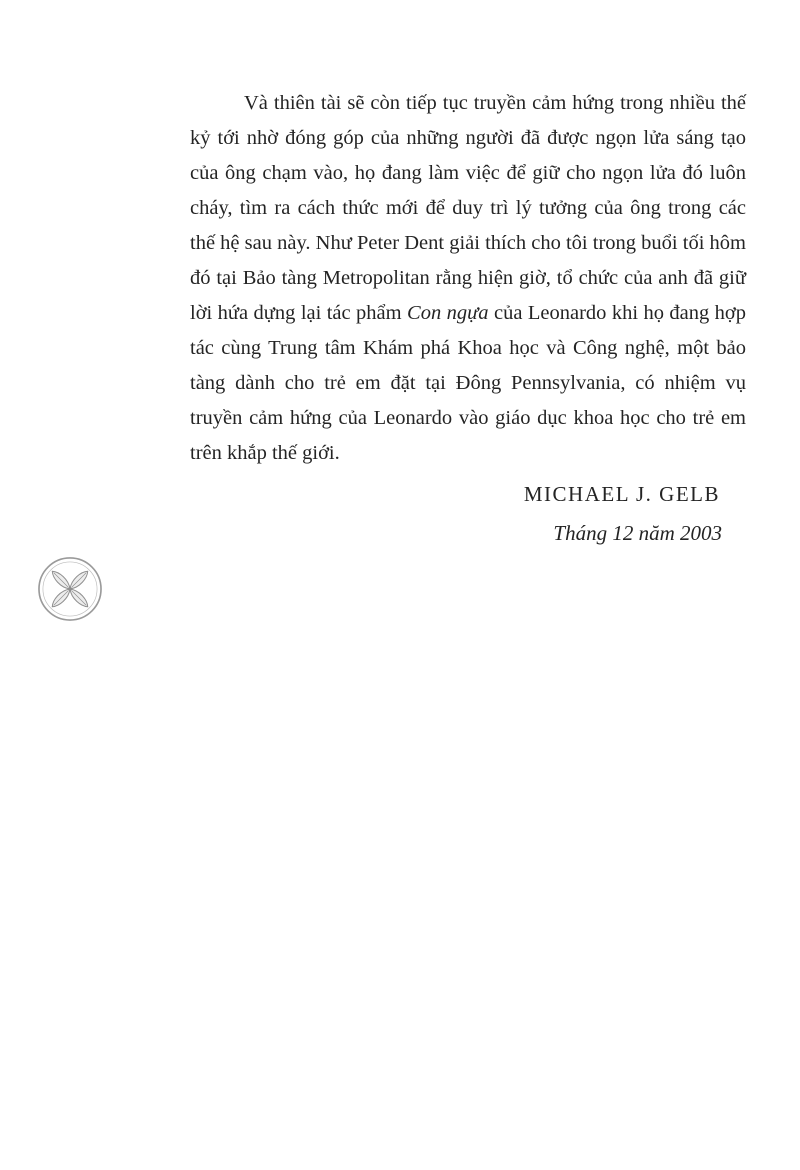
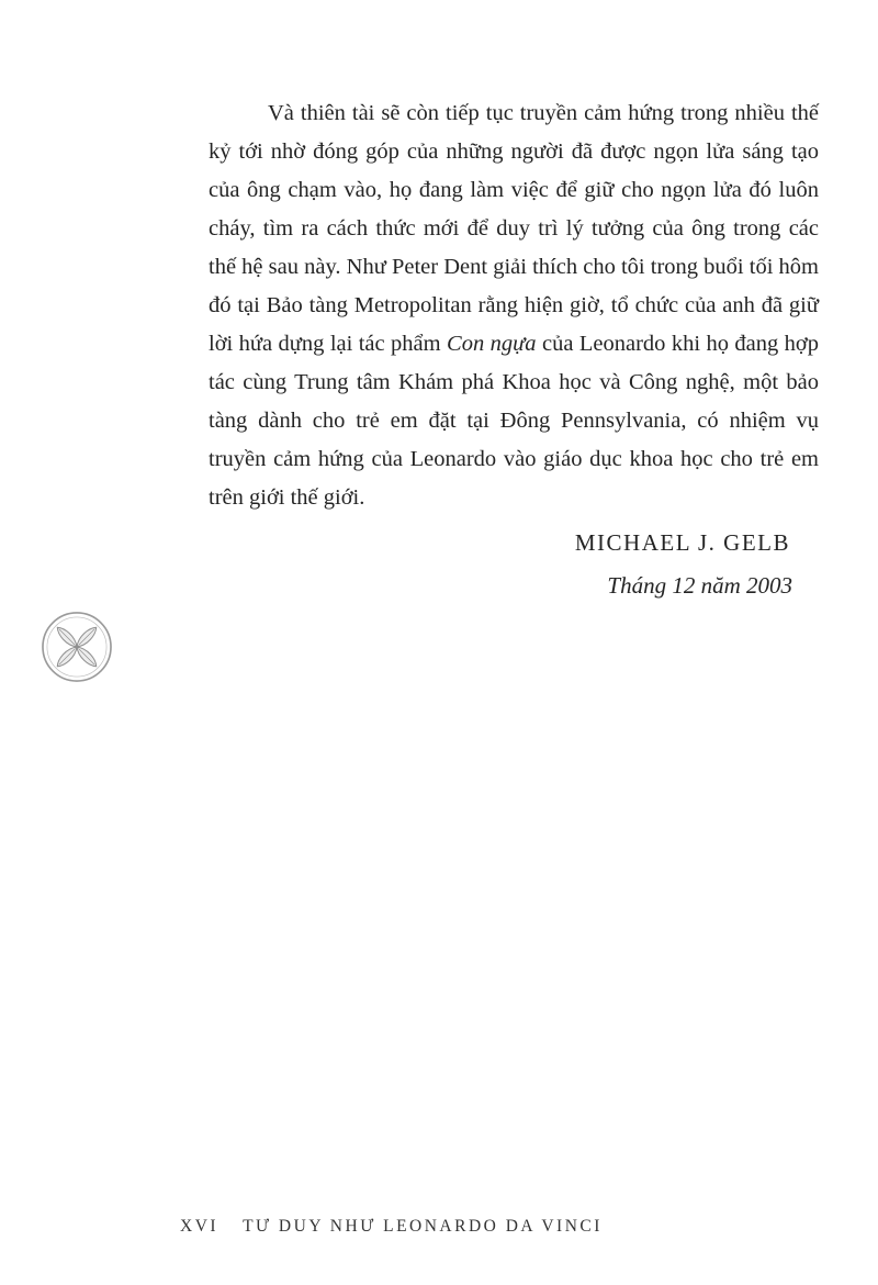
- Và thiên tài sẽ còn tiếp tục truyền cảm hứng trong nhiều thế kỷ tới nhờ đóng góp của những người đã được ngọn lửa sáng tạo của ông chạm vào, họ đang làm việc để giữ cho ngọn lửa đó luôn cháy, tìm ra cách thức mới để duy trì lý tưởng của ông trong các thế hệ sau này. Như Peter Dent giải thích cho tôi trong buổi tối hôm đó tại Bảo tàng Metropolitan rằng hiện giờ, tổ chức của anh đã giữ lời hứa dựng lại tác phẩm Con ngựa của Leonardo khi họ đang hợp tác cùng Trung tâm Khám phá Khoa học và Công nghệ, một bảo tàng dành cho trẻ em đặt tại Đông Pennsylvania, có nhiệm vụ truyền cảm hứng của Leonardo vào giáo dục khoa học cho trẻ em trên khắp thế giới.
+ Và thiên tài sẽ còn tiếp tục truyền cảm hứng trong nhiều thế kỷ tới nhờ đóng góp của những người đã được ngọn lửa sáng tạo của ông chạm vào, họ đang làm việc để giữ cho ngọn lửa đó luôn cháy, tìm ra cách thức mới để duy trì lý tưởng của ông trong các thế hệ sau này. Như Peter Dent giải thích cho tôi trong buổi tối hôm đó tại Bảo tàng Metropolitan rằng hiện giờ, tổ chức của anh đã giữ lời hứa dựng lại tác phẩm Con ngựa của Leonardo khi họ đang hợp tác cùng Trung tâm Khám phá Khoa học và Công nghệ, một bảo tàng dành cho trẻ em đặt tại Đông Pennsylvania, có nhiệm vụ truyền cảm hứng của Leonardo vào giáo dục khoa học cho trẻ em trên giới thế giới.
  MICHAEL J. GELB
  Tháng 12 năm 2003
+ XVI TƯ DUY NHƯ LEONARDO DA VINCI
